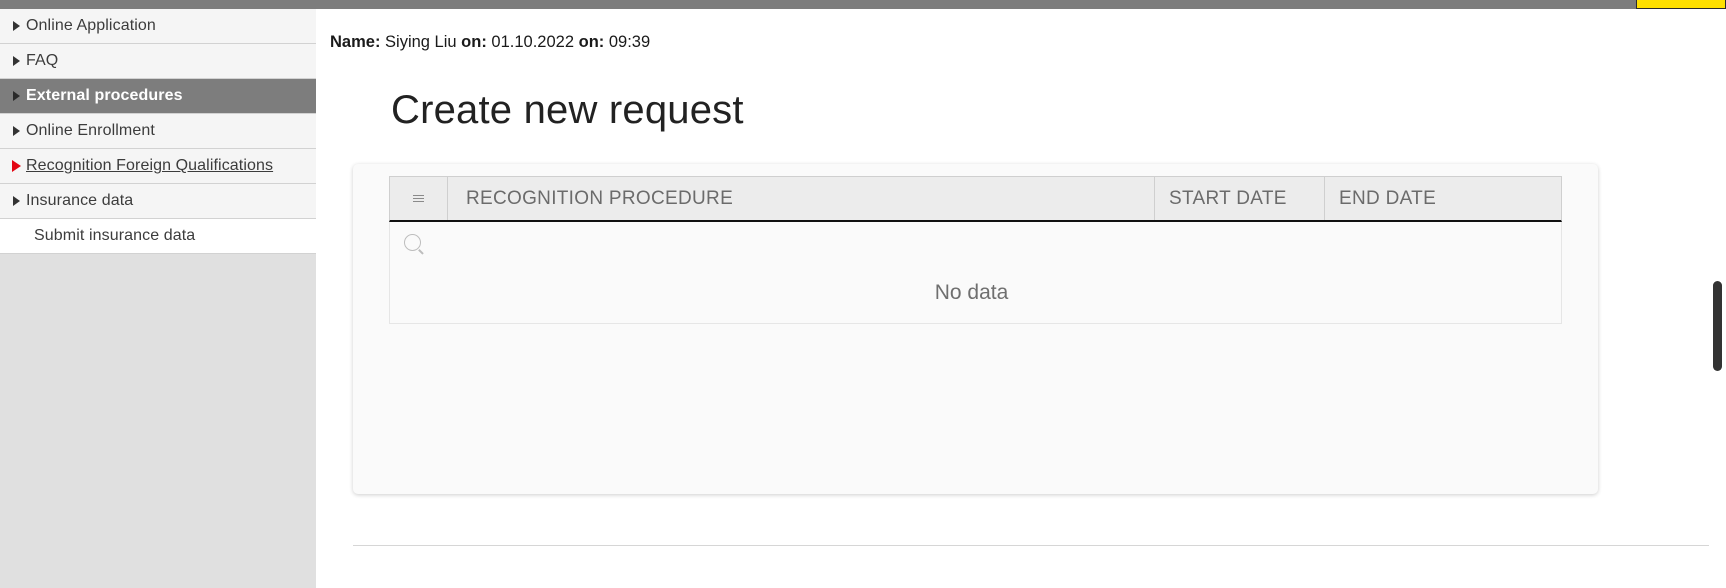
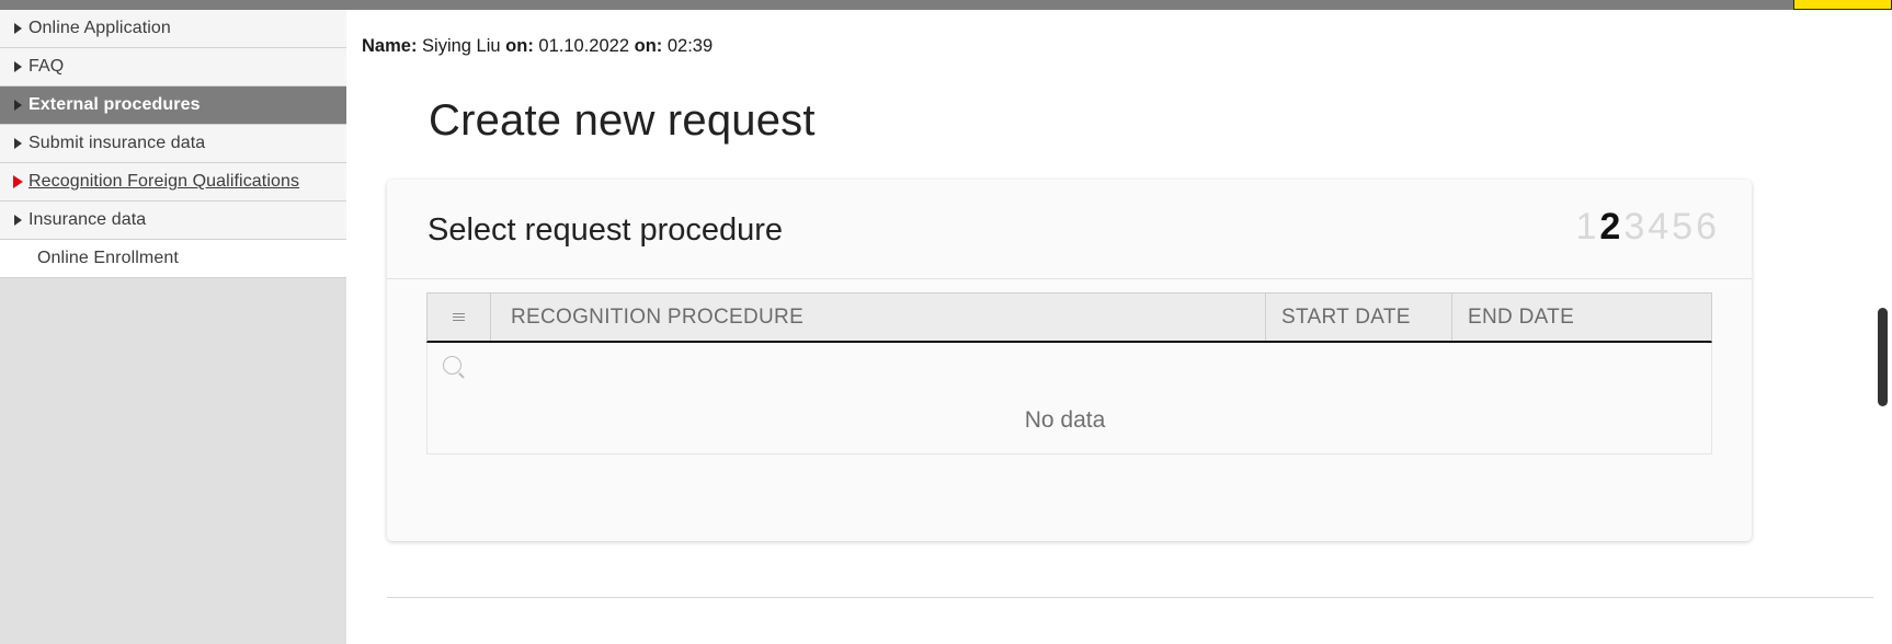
  Online Application
  FAQ
  External procedures
- Online Enrollment
+ Submit insurance data
  Recognition Foreign Qualifications
  Insurance data
- Submit insurance data
+ Online Enrollment
- Name: Siying Liu on: 01.10.2022 on: 09:39
+ Name: Siying Liu on: 01.10.2022 on: 02:39
  Create new request
+ Select request procedure
+ 123456
  RECOGNITION PROCEDURE
  START DATE
  END DATE
  No data
